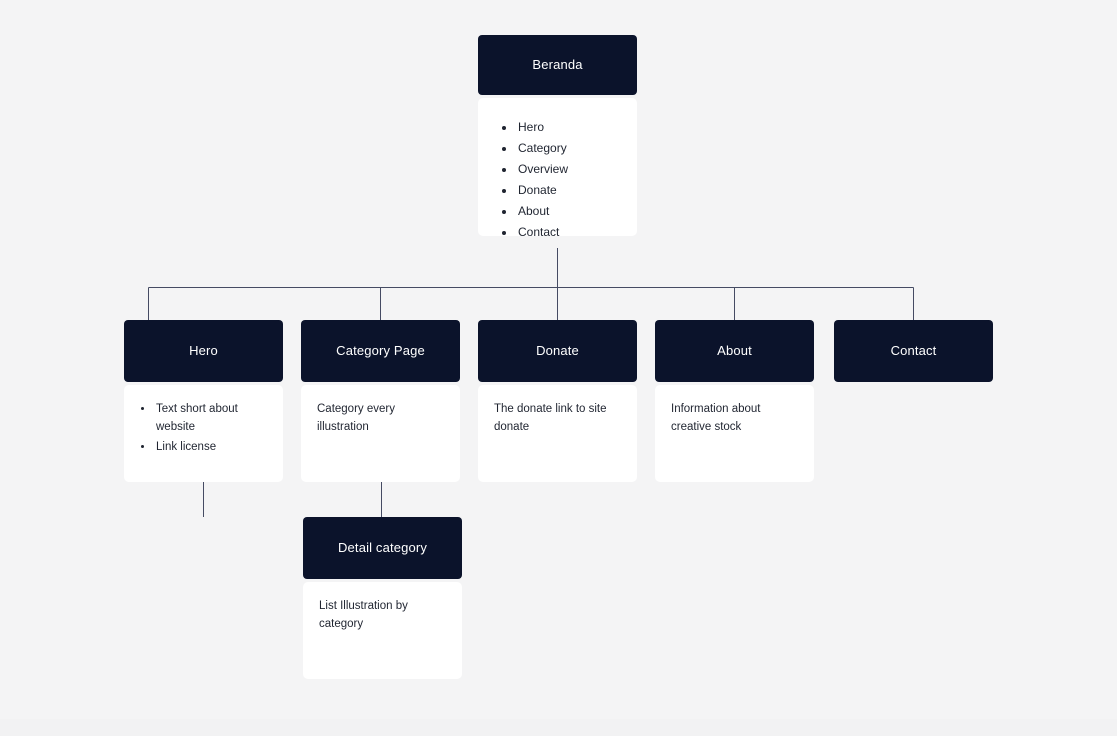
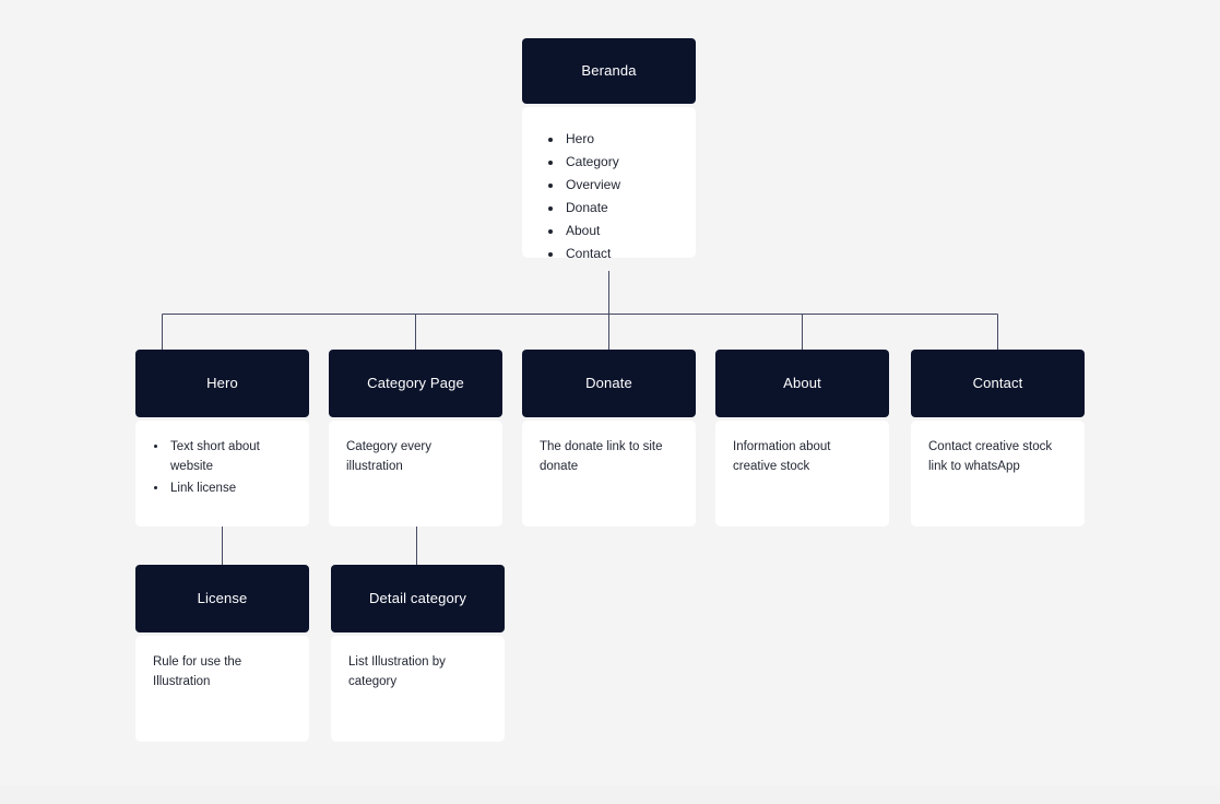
  Beranda
  Hero
  Category
  Overview
  Donate
  About
  Contact
  Hero
  Text short about website
  Link license
  Category Page
  Category every illustration
  Donate
  The donate link to site donate
  About
  Information about creative stock
  Contact
+ Contact creative stock link to whatsApp
+ License
+ Rule for use the Illustration
  Detail category
  List Illustration by category
